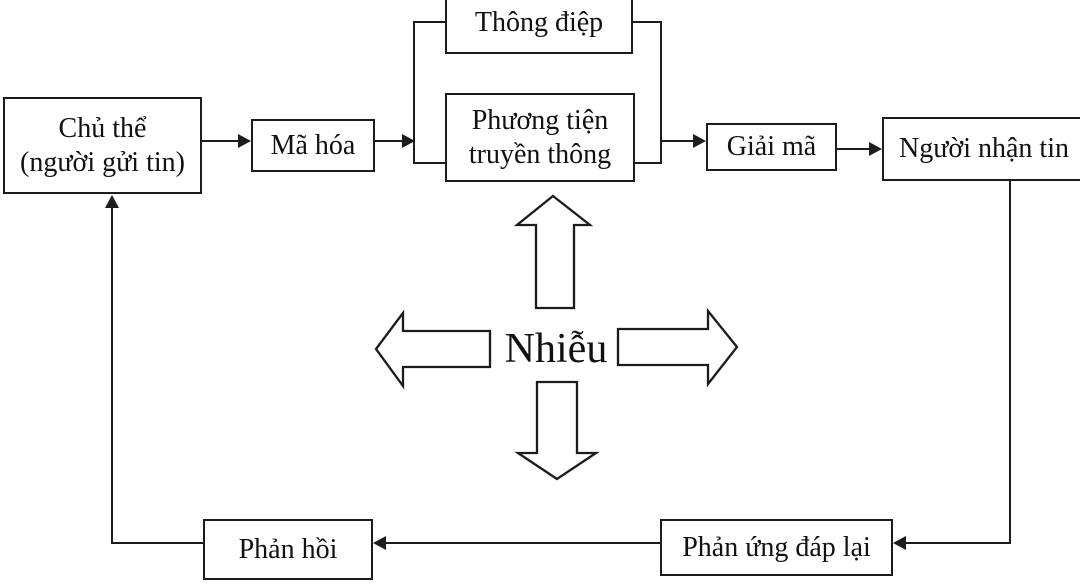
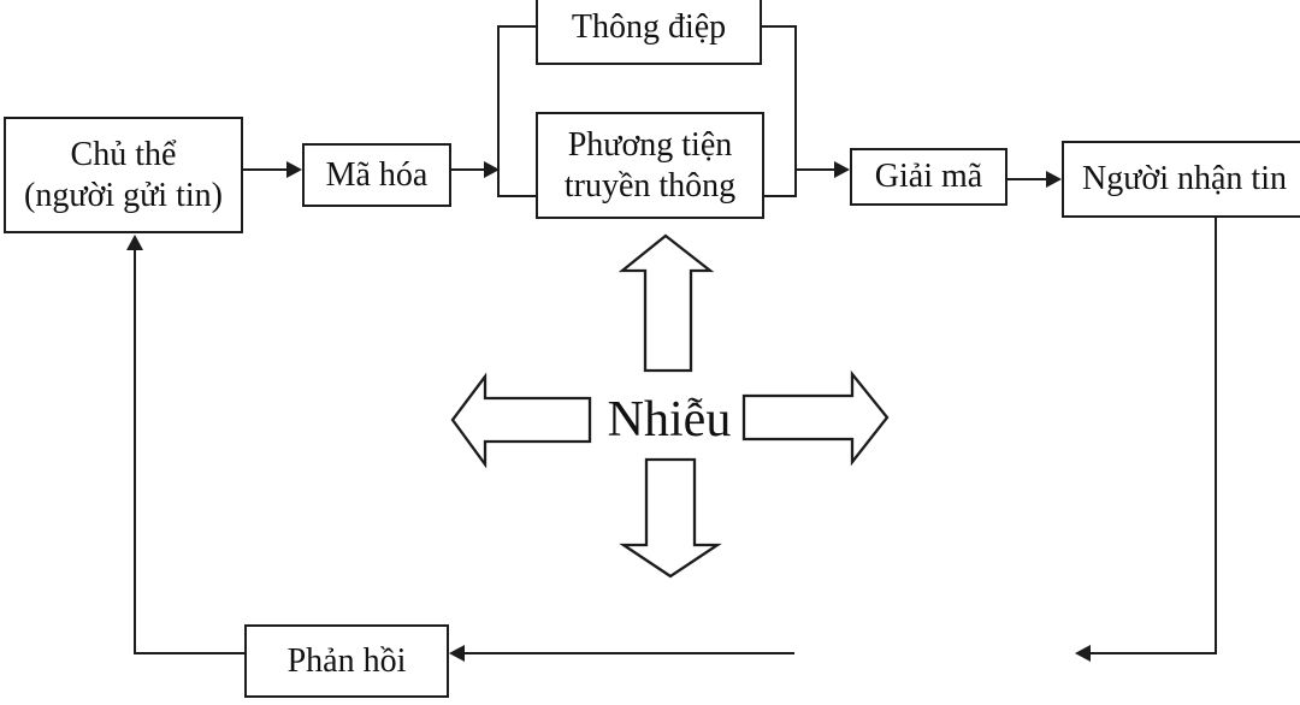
  Thông điệp
  Chủ thể
  (người gửi tin)
  Mã hóa
  Phương tiện
  truyền thông
  Giải mã
  Người nhận tin
  Phản hồi
- Phản ứng đáp lại
  Nhiễu
